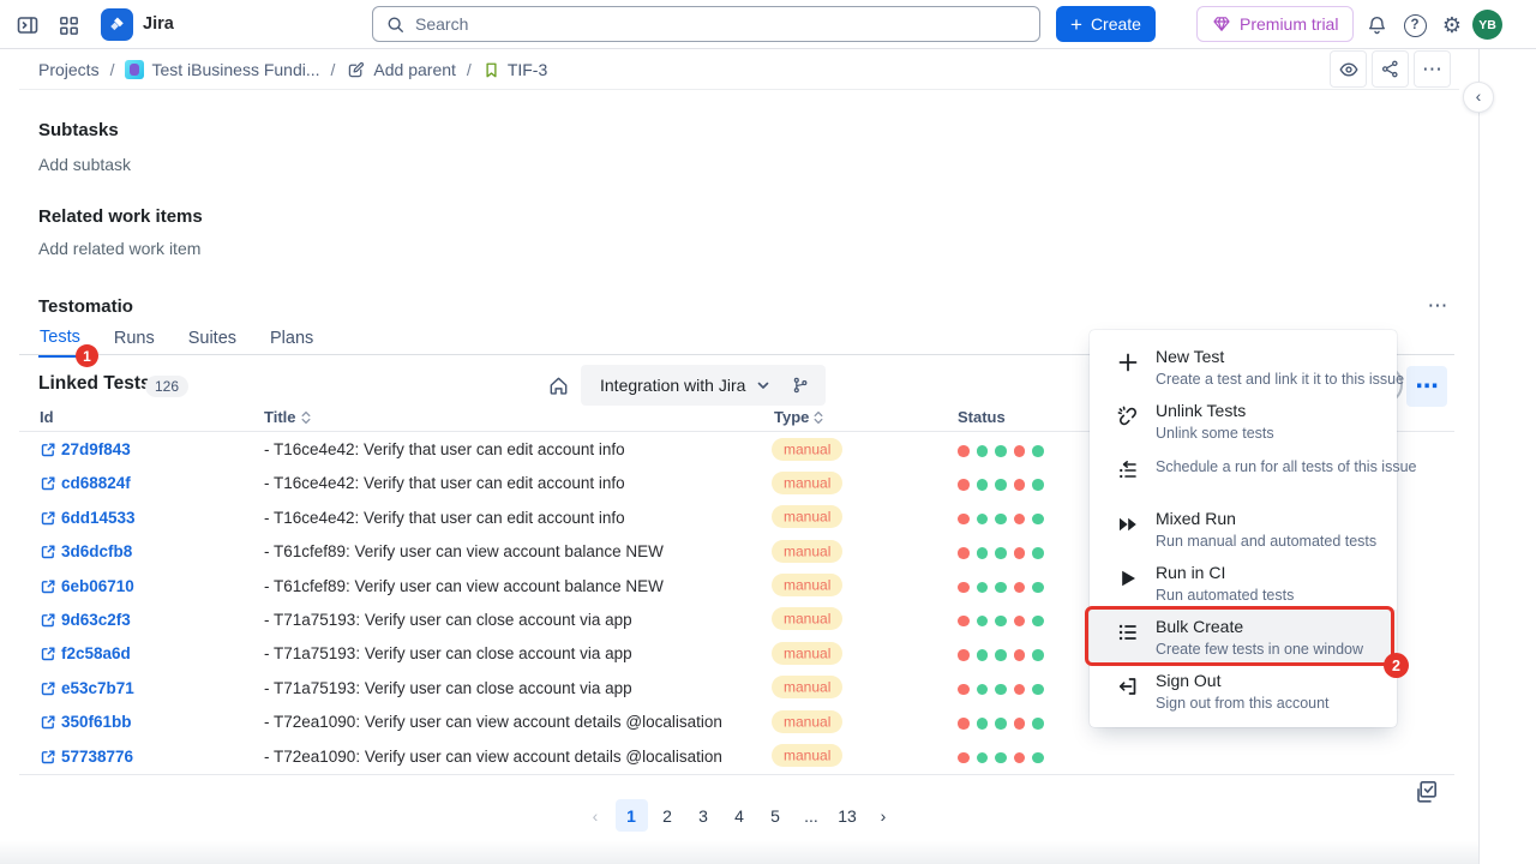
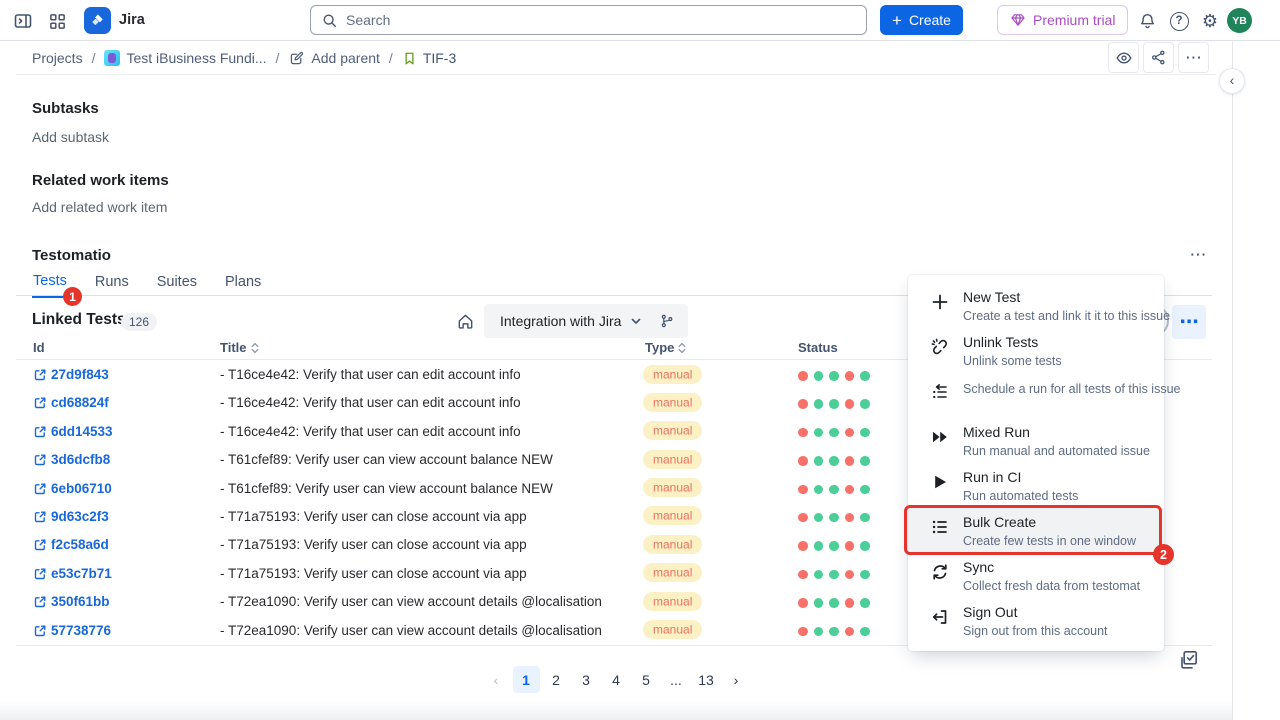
  Jira
  Search
  Create
  Premium trial
  YB
  Projects
  /
  Test iBusiness Fundi...
  /
  Add parent
  /
  TIF-3
  Subtasks
  Add subtask
  Related work items
  Add related work item
  Testomatio
  Tests
  Runs
  Suites
  Plans
  Linked Test
  126
  Integration with Jira
  Id
  Title
  Type
  Status
  27d9f843
  - T16ce4e42: Verify that user can edit account info
  manual
  cd68824f
  - T16ce4e42: Verify that user can edit account info
  manual
  6dd14533
  - T16ce4e42: Verify that user can edit account info
  manual
  3d6dcfb8
  - T61cfef89: Verify user can view account balance NEW
  manual
  6eb06710
  - T61cfef89: Verify user can view account balance NEW
  manual
  9d63c2f3
  - T71a75193: Verify user can close account via app
  manual
  f2c58a6d
  - T71a75193: Verify user can close account via app
  manual
  e53c7b71
  - T71a75193: Verify user can close account via app
  manual
  350f61bb
  - T72ea1090: Verify user can view account details @localisation
  manual
  57738776
  - T72ea1090: Verify user can view account details @localisation
  manual
  ‹
  1
  2
  3
  4
  5
  ...
  13
  ›
  New Test
  Create a test and link it it to this issue
  Unlink Tests
  Unlink some tests
  Schedule a run for all tests of this issue
  Mixed Run
- Run manual and automated tests
+ Run manual and automated issue
  Run in CI
  Run automated tests
  Bulk Create
  Create few tests in one window
+ Sync
+ Collect fresh data from testomat
  Sign Out
  Sign out from this account
  1
  2
